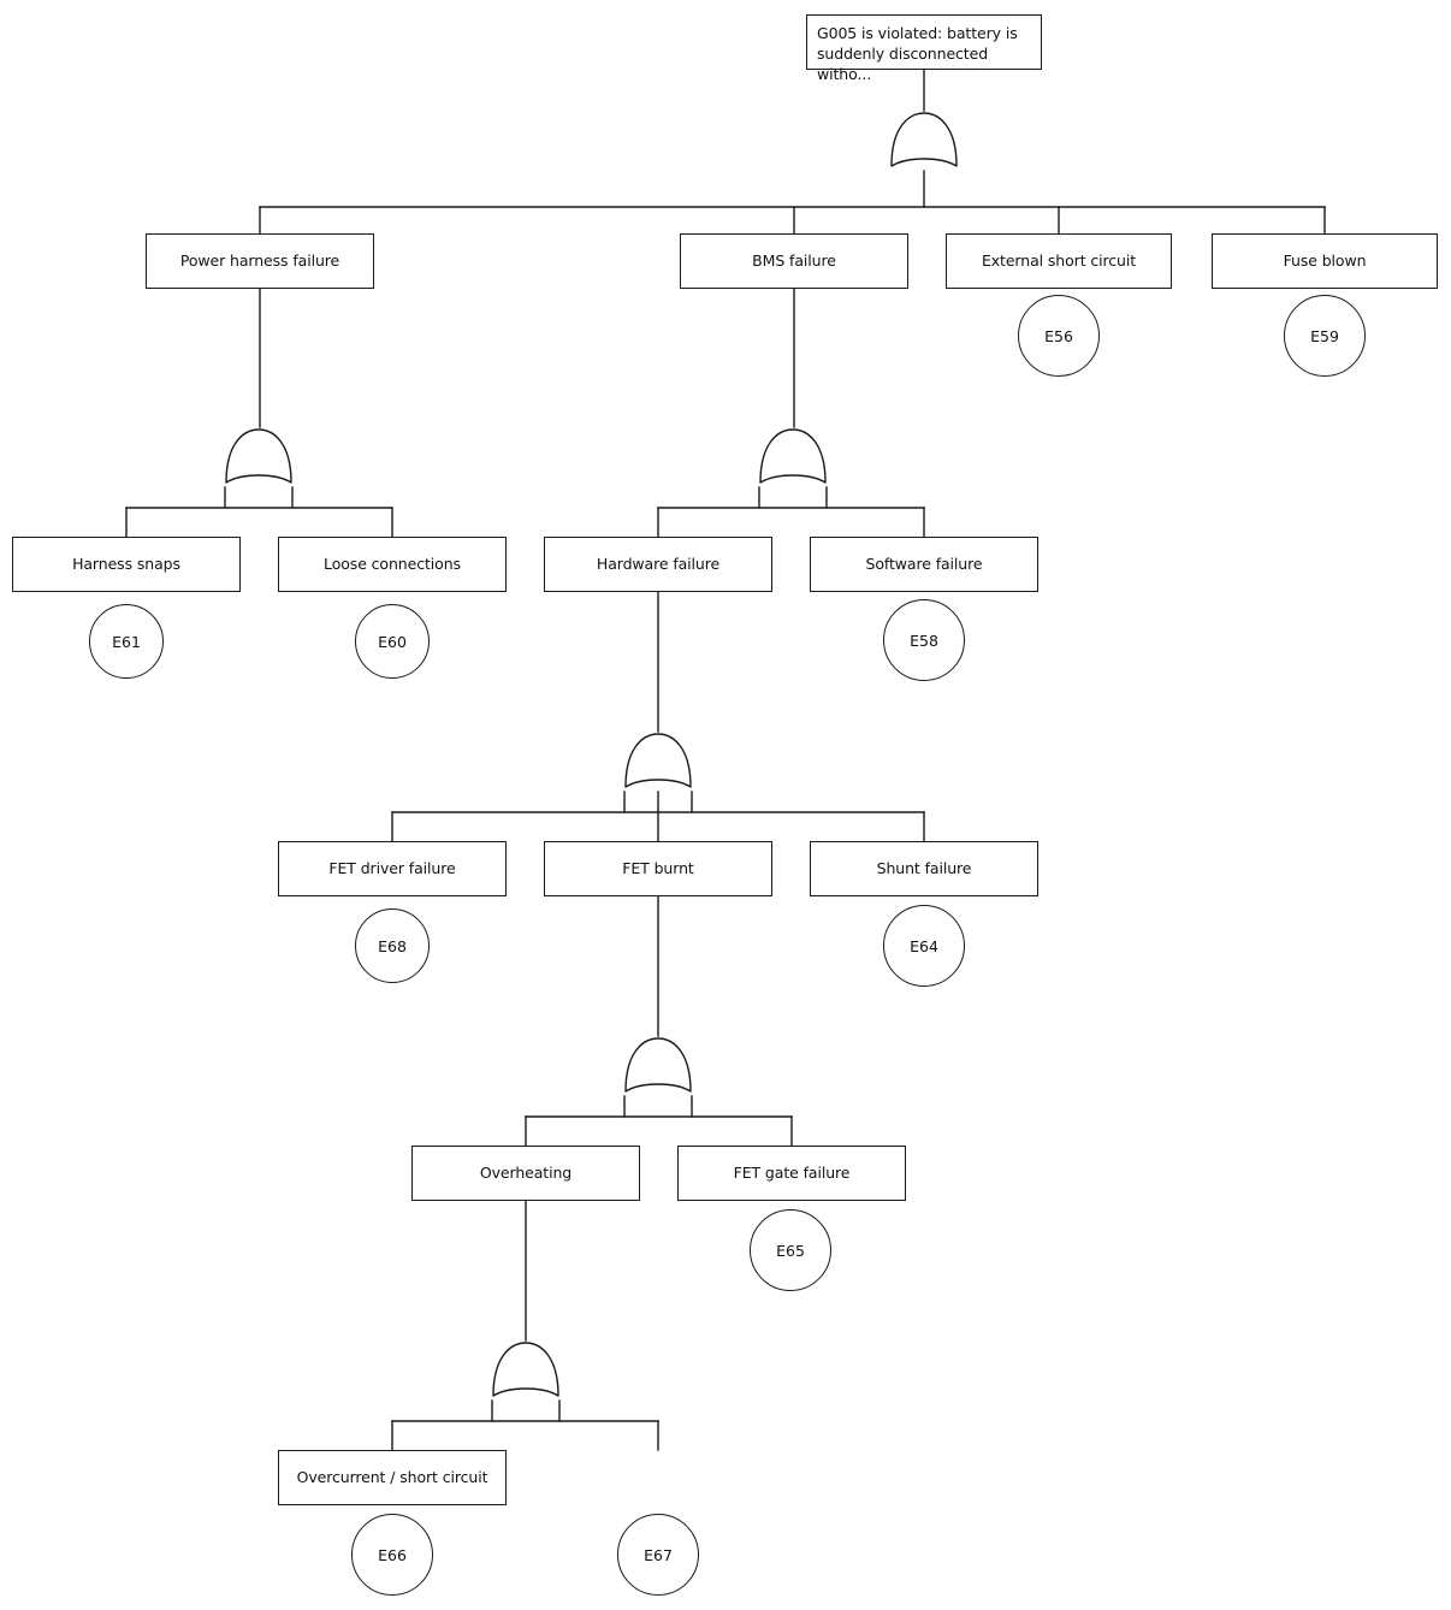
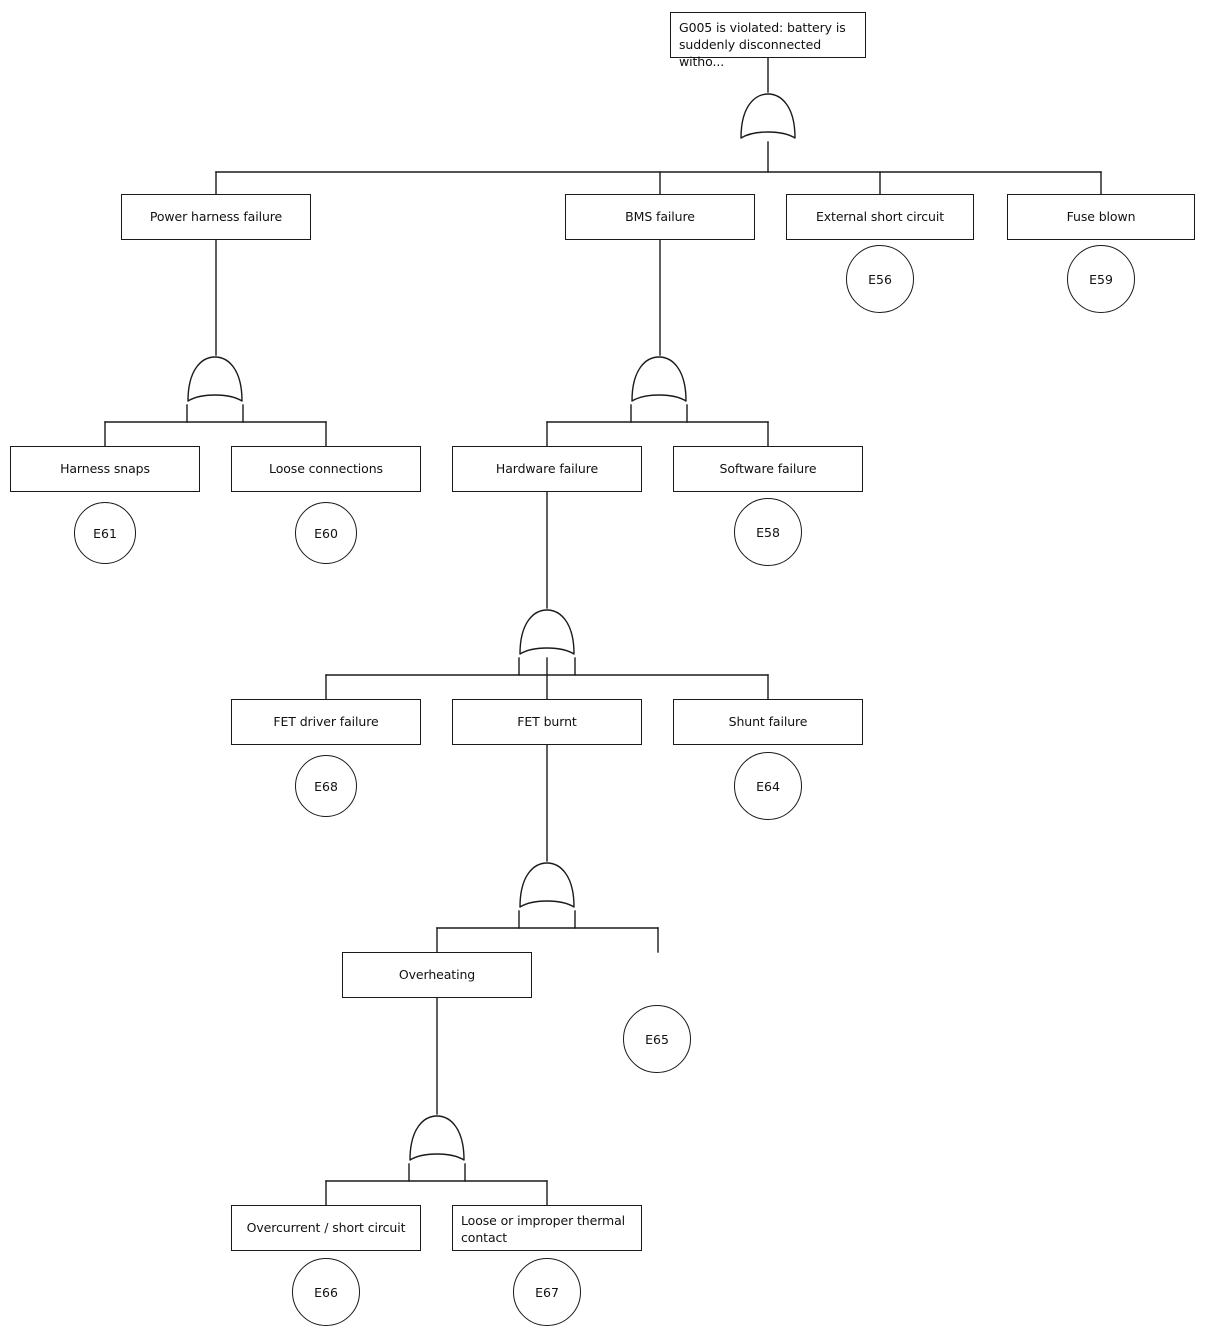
  G005 is violated: battery is suddenly disconnected witho...
  Power harness failure
  BMS failure
  External short circuit
  Fuse blown
  Harness snaps
  Loose connections
  Hardware failure
  Software failure
  FET driver failure
  FET burnt
  Shunt failure
  Overheating
- FET gate failure
  Overcurrent / short circuit
+ Loose or improper thermal contact
  E56
  E59
  E61
  E60
  E58
  E68
  E64
  E65
  E66
  E67
